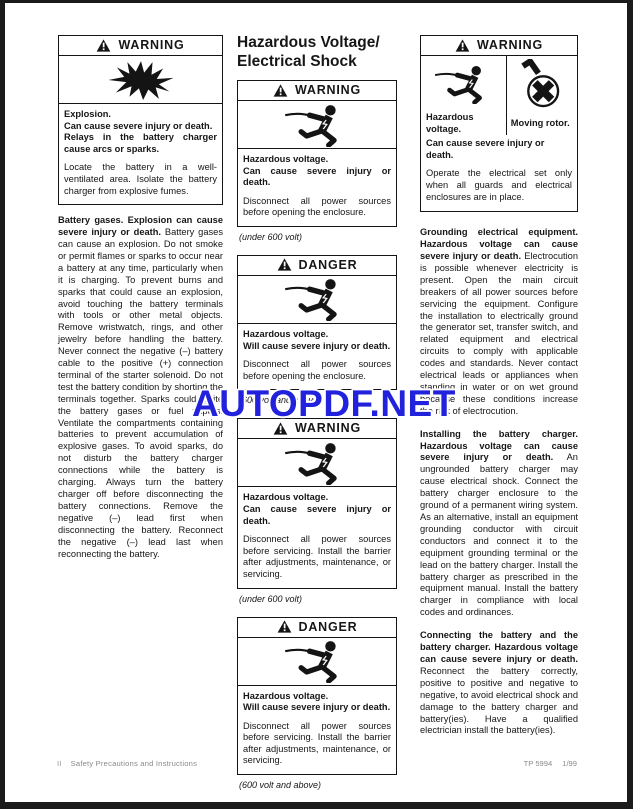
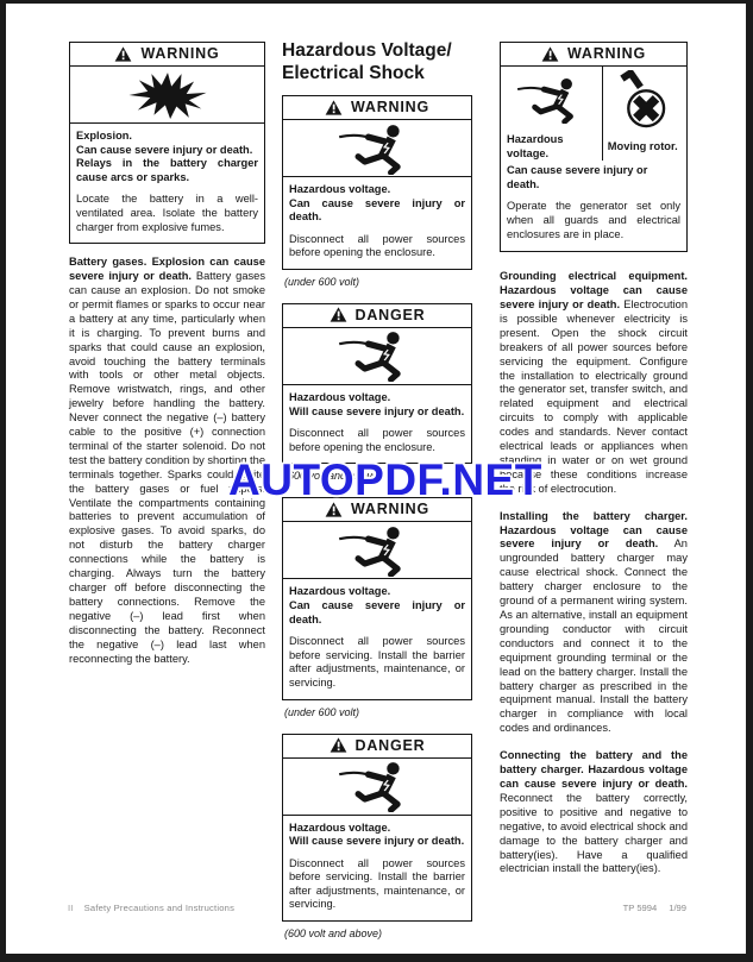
  WARNING
  Explosion.
  Can cause severe injury or death.
  Relays in the battery charger cause arcs or sparks.
  Locate the battery in a well-ventilated area. Isolate the battery charger from explosive fumes.
  Battery gases. Explosion can cause severe injury or death. Battery gases can cause an explosion. Do not smoke or permit flames or sparks to occur near a battery at any time, particularly when it is charging. To prevent burns and sparks that could cause an explosion, avoid touching the battery terminals with tools or other metal objects. Remove wristwatch, rings, and other jewelry before handling the battery. Never connect the negative (–) battery cable to the positive (+) connection terminal of the starter solenoid. Do not test the battery condition by shorting the terminals together. Sparks could ignite the battery gases or fuel vapors. Ventilate the compartments containing batteries to prevent accumulation of explosive gases. To avoid sparks, do not disturb the battery charger connections while the battery is charging. Always turn the battery charger off before disconnecting the battery connections. Remove the negative (–) lead first when disconnecting the battery. Reconnect the negative (–) lead last when reconnecting the battery.
  Hazardous Voltage/
  Electrical Shock
  WARNING
  Hazardous voltage.
  Can cause severe injury or death.
  Disconnect all power sources before opening the enclosure.
  (under 600 volt)
  DANGER
  Hazardous voltage.
  Will cause severe injury or death.
  Disconnect all power sources before opening the enclosure.
  (600 volt and above)
  WARNING
  Hazardous voltage.
  Can cause severe injury or death.
  Disconnect all power sources before servicing. Install the barrier after adjustments, maintenance, or servicing.
  (under 600 volt)
  DANGER
  Hazardous voltage.
  Will cause severe injury or death.
  Disconnect all power sources before servicing. Install the barrier after adjustments, maintenance, or servicing.
  (600 volt and above)
  WARNING
  Hazardous voltage.
  Moving rotor.
  Can cause severe injury or death.
- Operate the electrical set only when all guards and electrical enclosures are in place.
+ Operate the generator set only when all guards and electrical enclosures are in place.
- Grounding electrical equipment. Hazardous voltage can cause severe injury or death. Electrocution is possible whenever electricity is present. Open the main circuit breakers of all power sources before servicing the equipment. Configure the installation to electrically ground the generator set, transfer switch, and related equipment and electrical circuits to comply with applicable codes and standards. Never contact electrical leads or appliances when standing in water or on wet ground because these conditions increase the risk of electrocution.
+ Grounding electrical equipment. Hazardous voltage can cause severe injury or death. Electrocution is possible whenever electricity is present. Open the shock circuit breakers of all power sources before servicing the equipment. Configure the installation to electrically ground the generator set, transfer switch, and related equipment and electrical circuits to comply with applicable codes and standards. Never contact electrical leads or appliances when standing in water or on wet ground because these conditions increase the risk of electrocution.
  Installing the battery charger. Hazardous voltage can cause severe injury or death. An ungrounded battery charger may cause electrical shock. Connect the battery charger enclosure to the ground of a permanent wiring system. As an alternative, install an equipment grounding conductor with circuit conductors and connect it to the equipment grounding terminal or the lead on the battery charger. Install the battery charger as prescribed in the equipment manual. Install the battery charger in compliance with local codes and ordinances.
  Connecting the battery and the battery charger. Hazardous voltage can cause severe injury or death. Reconnect the battery correctly, positive to positive and negative to negative, to avoid electrical shock and damage to the battery charger and battery(ies). Have a qualified electrician install the battery(ies).
  AUTOPDF.NET
  II Safety Precautions and Instructions
  TP 5994 1/99
